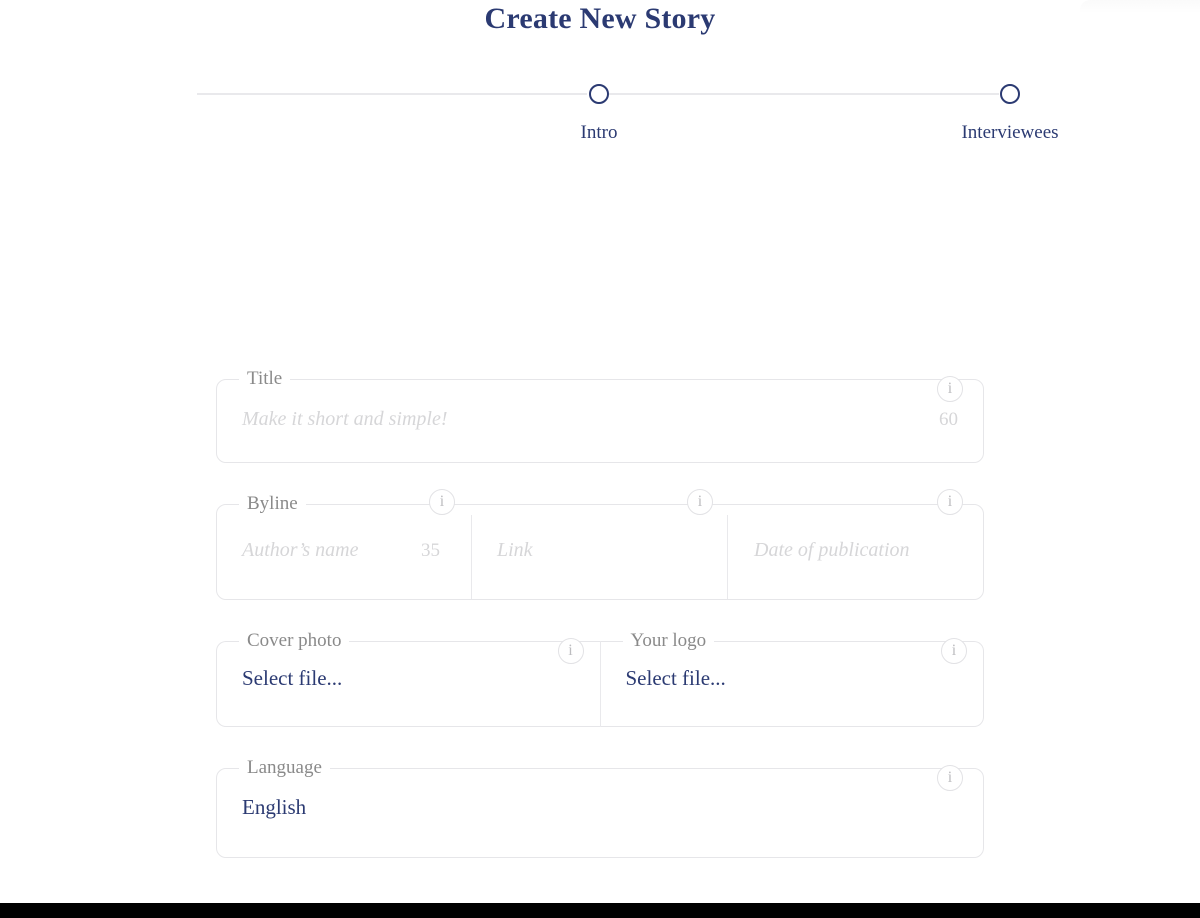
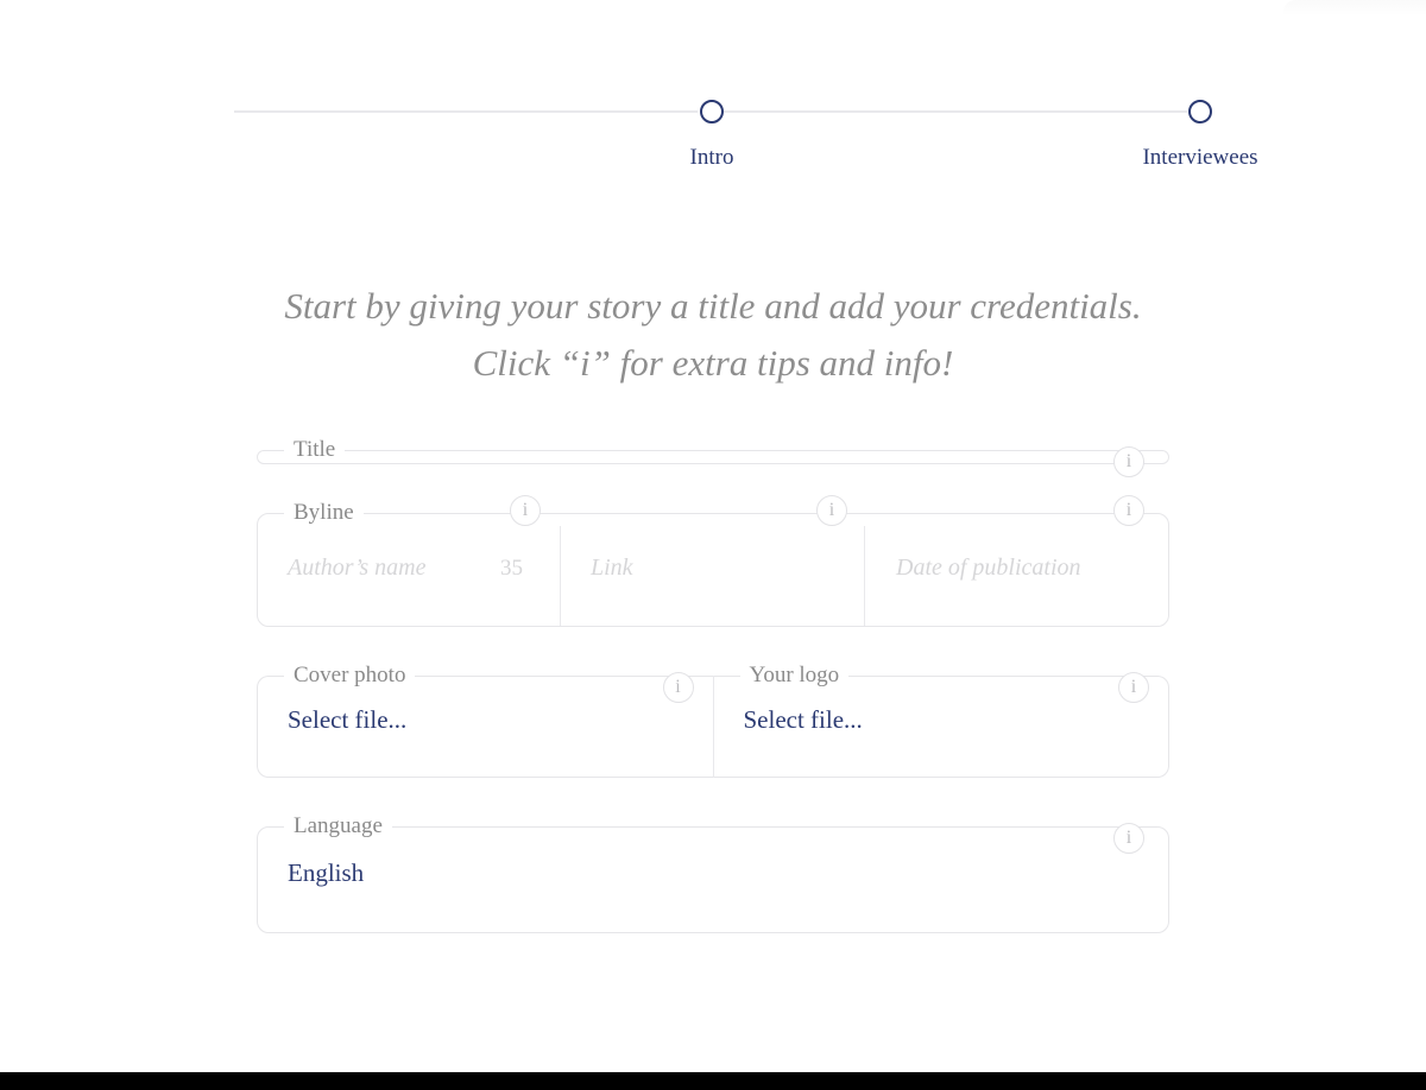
- Create New Story
  Intro
  Interviewees
+ Start by giving your story a title and add your credentials. Click “i” for extra tips and info!
  Title
- Make it short and simple!
- 60
  i
  Byline
  Author’s name
  35
  Link
  Date of publication
  i
  i
  i
  Cover photo
  Select file...
  i
  Your logo
  Select file...
  i
  Language
  English
  i
